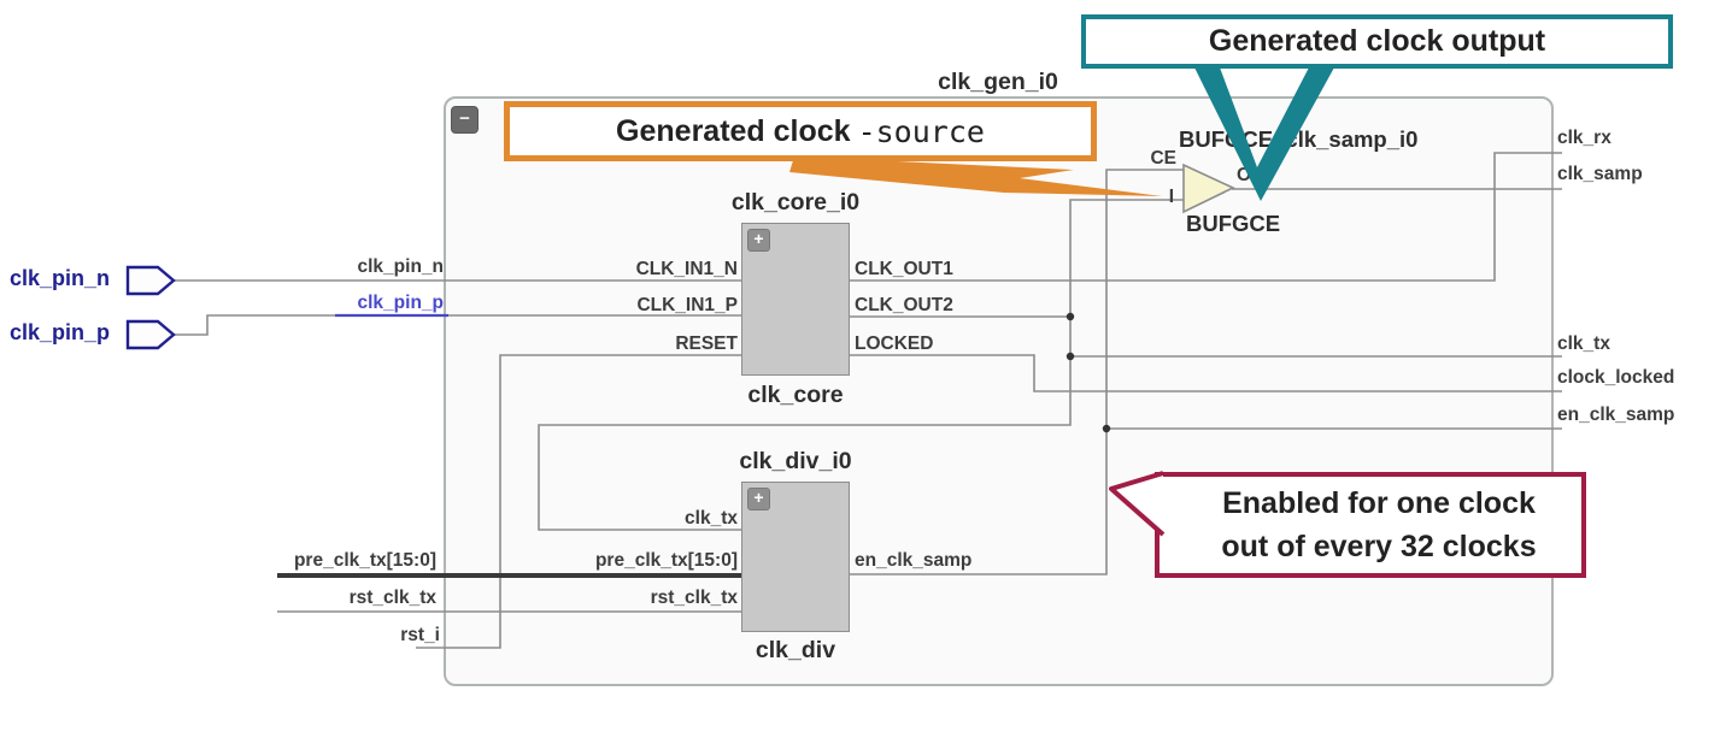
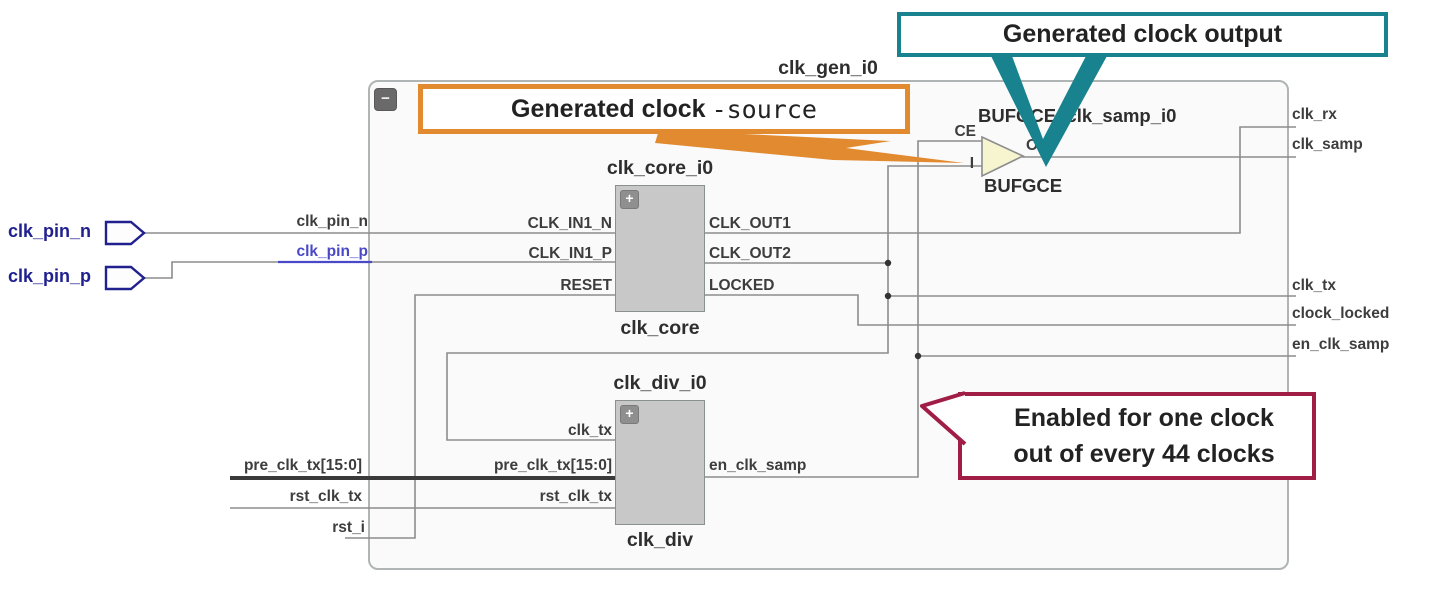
  −
  +
  +
  CLK_IN1_N
  CLK_IN1_P
  RESET
  CLK_OUT1
  CLK_OUT2
  LOCKED
  clk_tx
  pre_clk_tx[15:0]
  rst_clk_tx
  en_clk_samp
  pre_clk_tx[15:0]
  rst_clk_tx
  rst_i
  clk_pin_n
  clk_pin_p
  clk_pin_n
  clk_pin_p
  clk_rx
  clk_samp
  clk_tx
  clock_locked
  en_clk_samp
  CE
  I
  O
  BUFCElk_samp_i0
  BUFGCE
  clk_core_i0
  clk_core
  clk_div_i0
  clk_div
  clk_gen_i0
  Generated clock output
  Generated clock
  -source
  Enabled for one clock
- out of every 32 clocks
+ out of every 44 clocks
